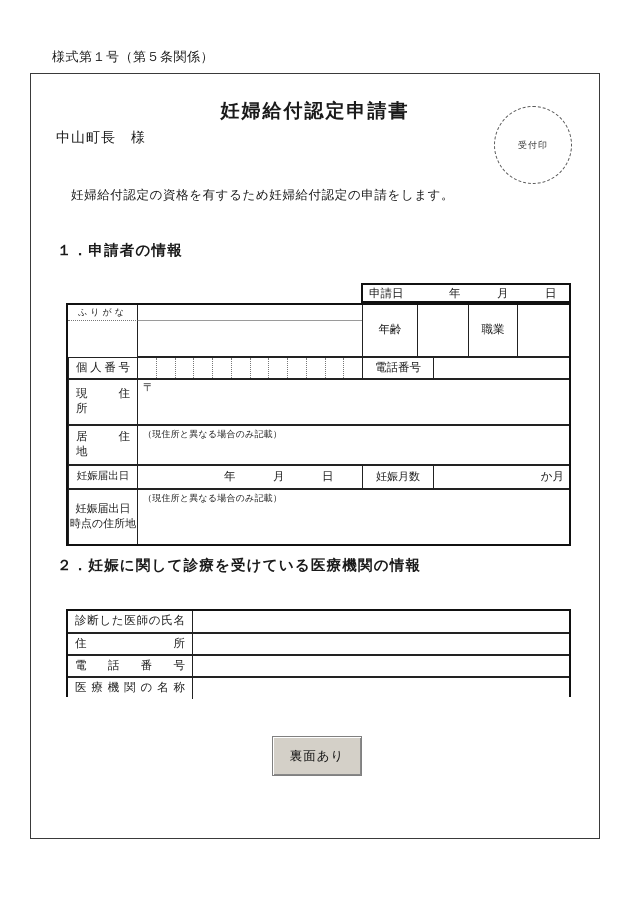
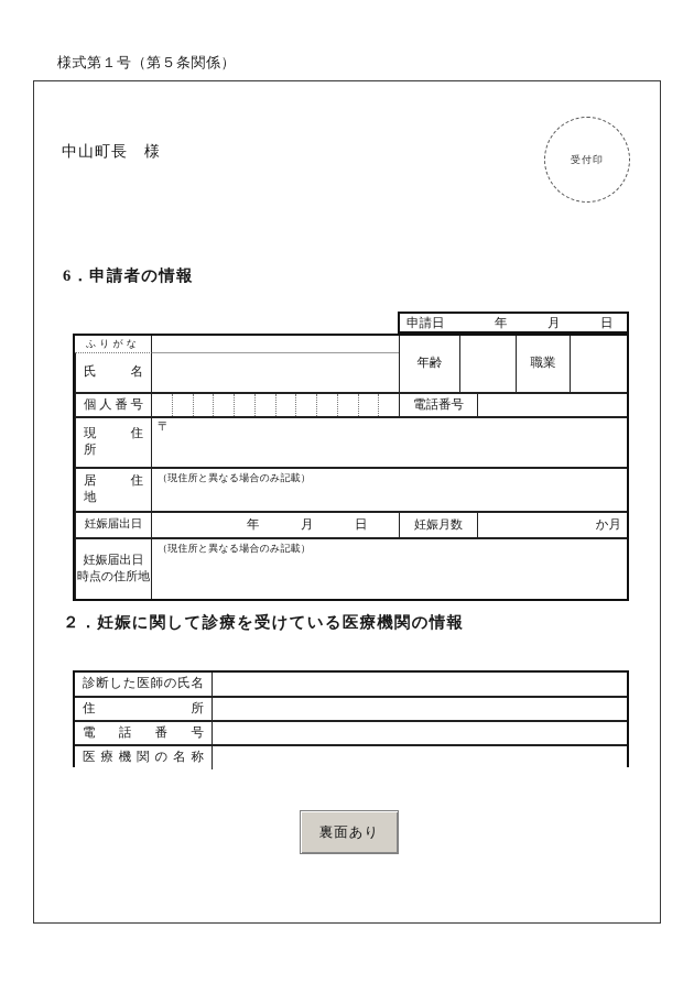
  様式第１号（第５条関係）
- 妊婦給付認定申請書
  受付印
  中山町長 様
- 妊婦給付認定の資格を有するため妊婦給付認定の申請をします。
- １．申請者の情報
+ 6．申請者の情報
  申請日
  年
  月
  日
  ふりがな
+ 氏 名
  年齢
  職業
  個人番号
  電話番号
  現 住 所
  〒
  居 住 地
  （現住所と異なる場合のみ記載）
  妊娠届出日
  年
  月
  日
  妊娠月数
  か月
  妊娠届出日
  時点の住所地
  （現住所と異なる場合のみ記載）
  ２．妊娠に関して診療を受けている医療機関の情報
  診断した医師の氏名
  住所
  電話番号
  医療機関の名称
  裏面あり
